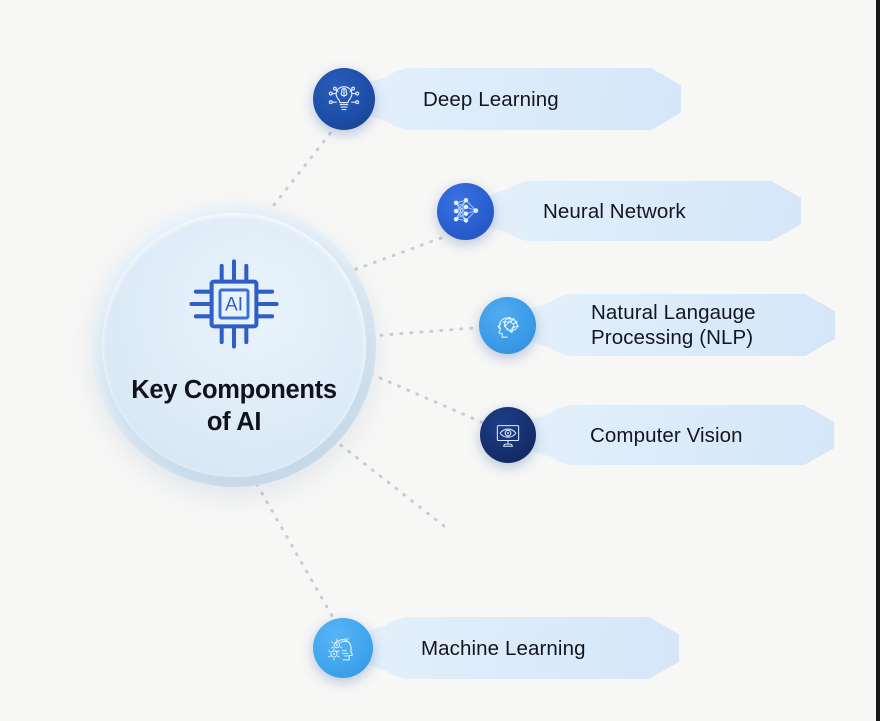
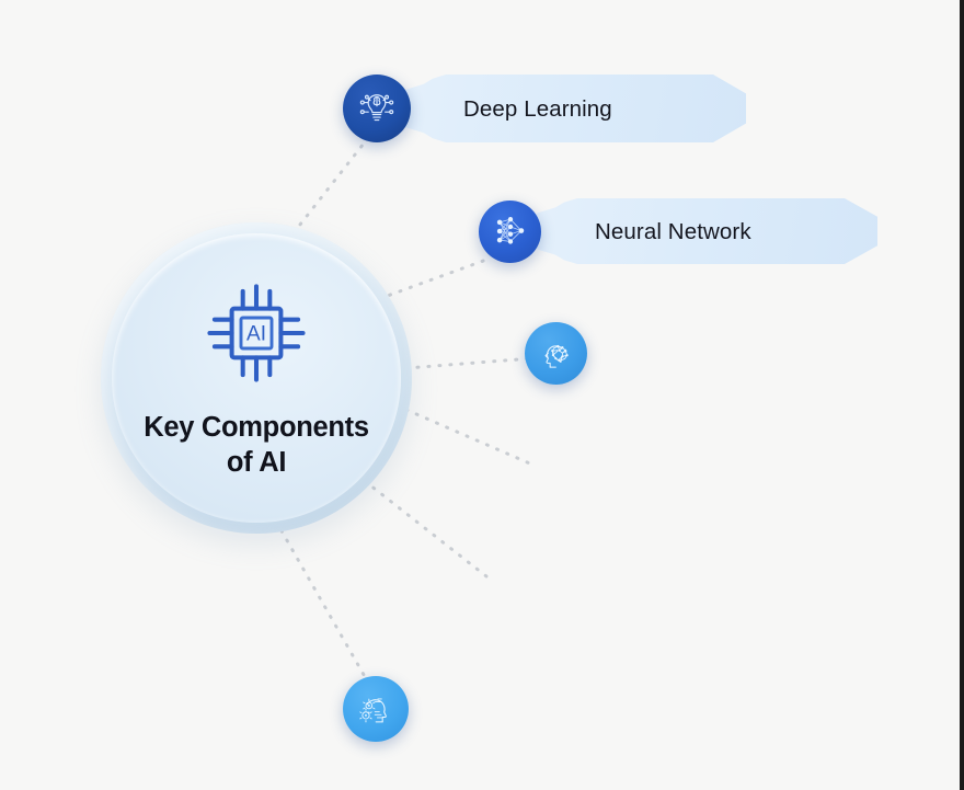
  AI
  Key Components
  of AI
  Deep Learning
  Neural Network
- Natural Langauge
- Processing (NLP)
- Computer Vision
- Machine Learning
